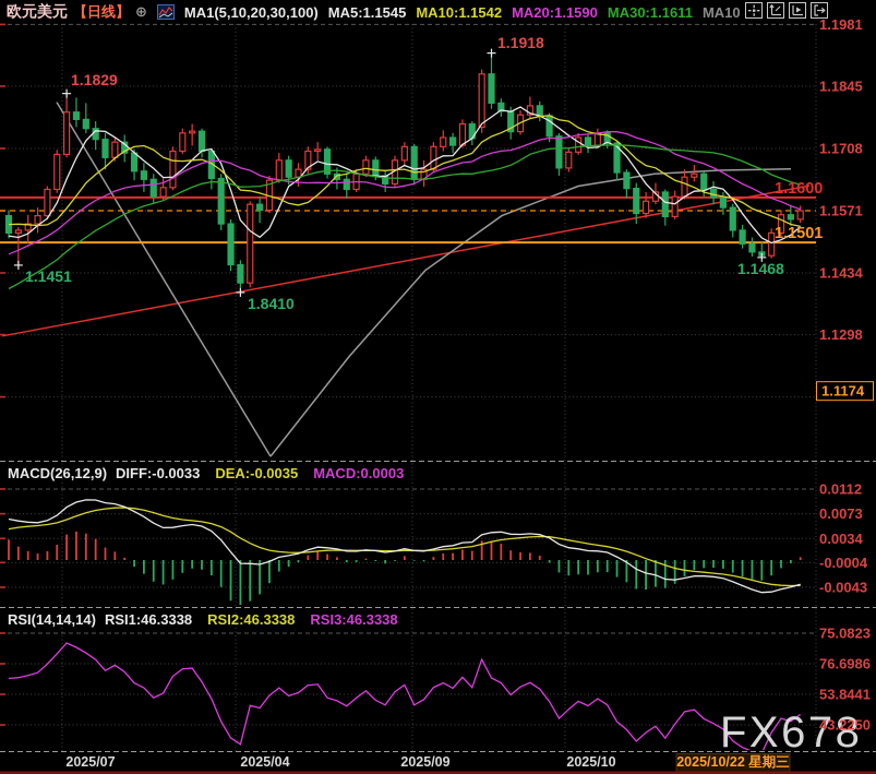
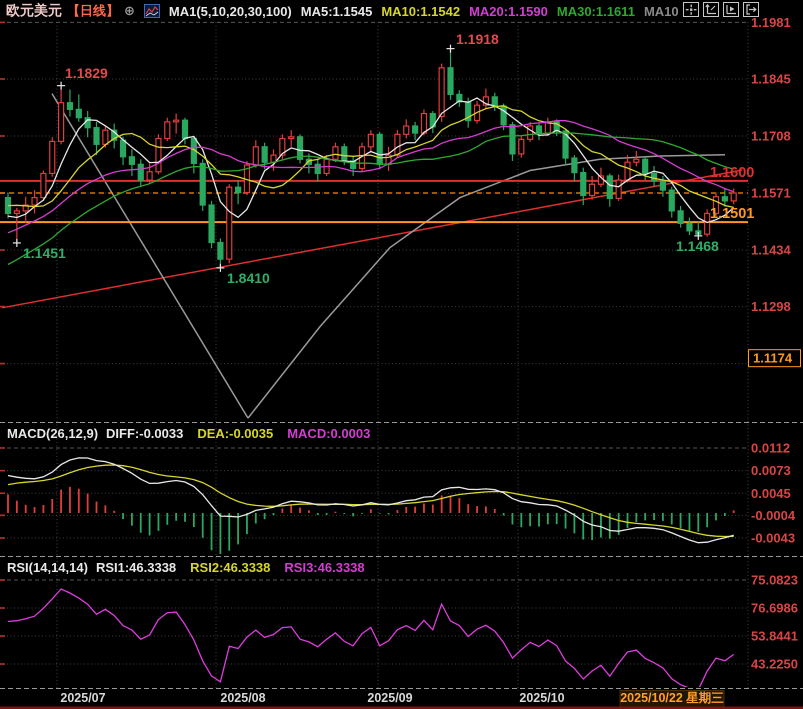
  1.1829
  1.1918
  1.1451
  1.8410
  1.1468
  1.1600
  1.1501
- FX678
  1.1981
  1.1845
  1.1708
  1.1571
  1.1434
  1.1298
  0.0112
  0.0073
- 0.0034
+ 0.0045
  -0.0004
  -0.0043
  75.0823
  76.6986
  53.8441
  43.2250
  1.1174
  2025/07
- 2025/04
+ 2025/08
  2025/09
  2025/10
  2025/10/22 星期三
  欧元美元
  【日线】
  ⊕
  MA1(5,10,20,30,100)
  MA5:1.1545
  MA10:1.1542
  MA20:1.1590
  MA30:1.1611
  MA10
  MACD(26,12,9)
  DIFF:-0.0033
  DEA:-0.0035
  MACD:0.0003
  RSI(14,14,14)
  RSI1:46.3338
  RSI2:46.3338
  RSI3:46.3338
